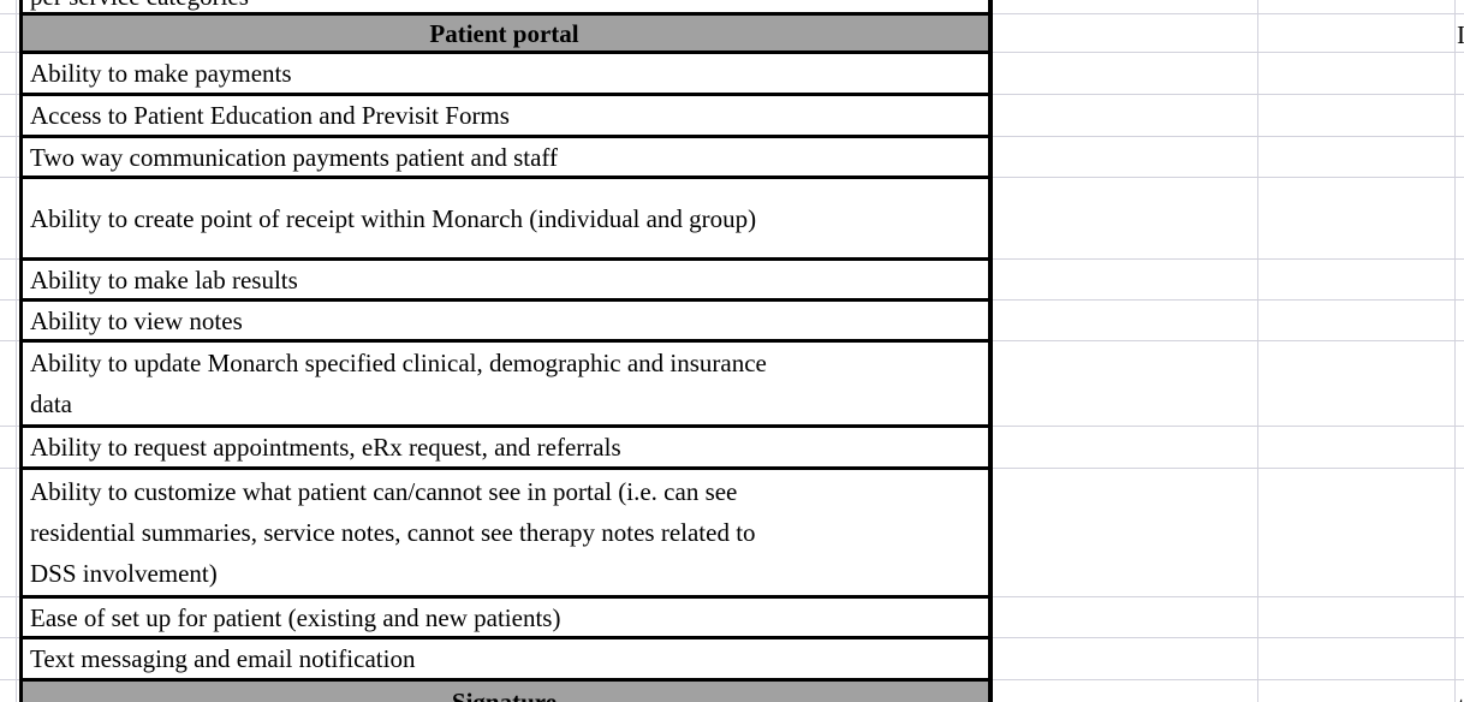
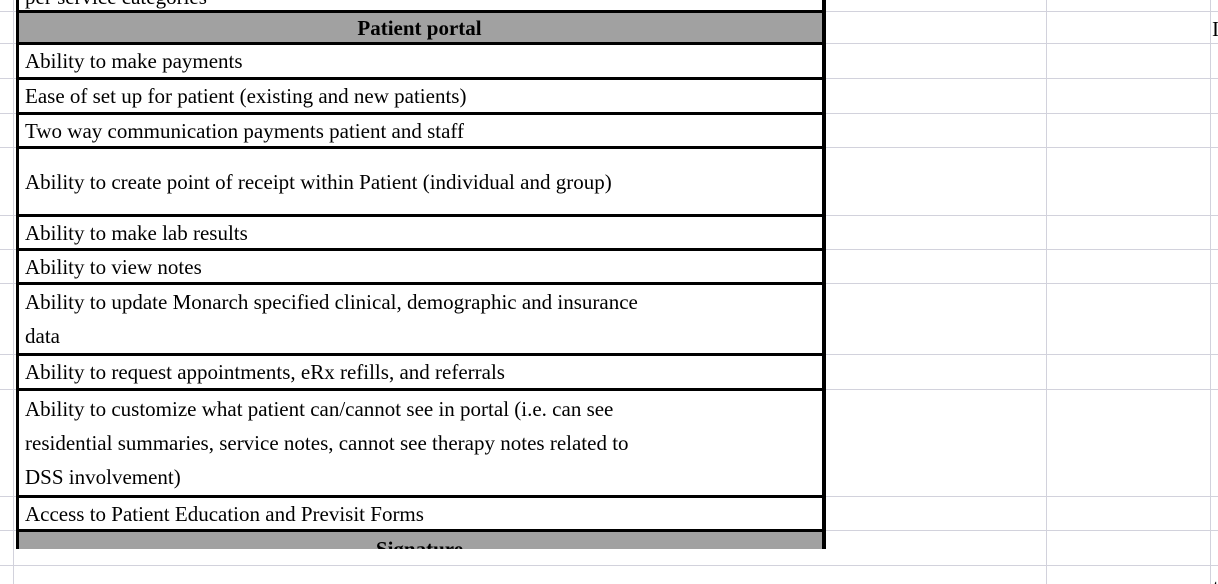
  Patient portal
  Ability to make payments
- Access to Patient Education and Previsit Forms
+ Ease of set up for patient (existing and new patients)
  Two way communication payments patient and staff
- Ability to create point of receipt within Monarch (individual and group)
+ Ability to create point of receipt within Patient (individual and group)
  Ability to make lab results
  Ability to view notes
  Ability to update Monarch specified clinical, demographic and insurance
  data
- Ability to request appointments, eRx request, and referrals
+ Ability to request appointments, eRx refills, and referrals
  Ability to customize what patient can/cannot see in portal (i.e. can see
  residential summaries, service notes, cannot see therapy notes related to
  DSS involvement)
- Ease of set up for patient (existing and new patients)
+ Access to Patient Education and Previsit Forms
- Text messaging and email notification
  I
